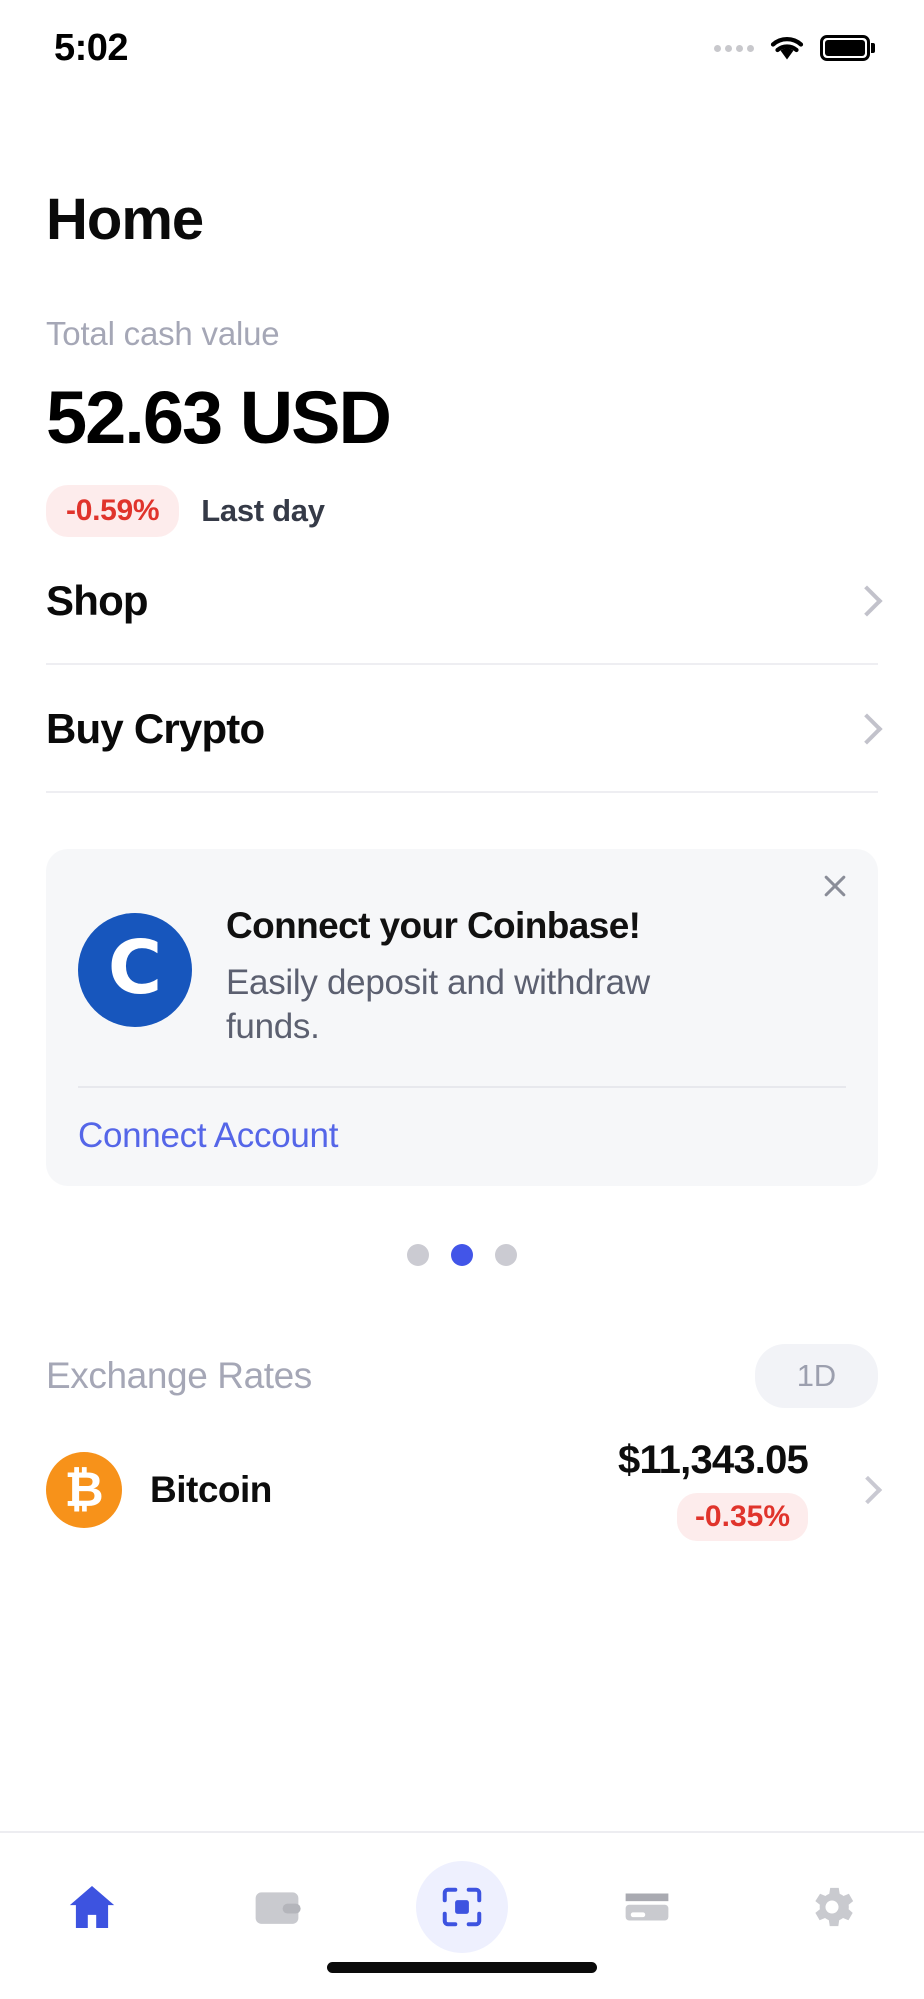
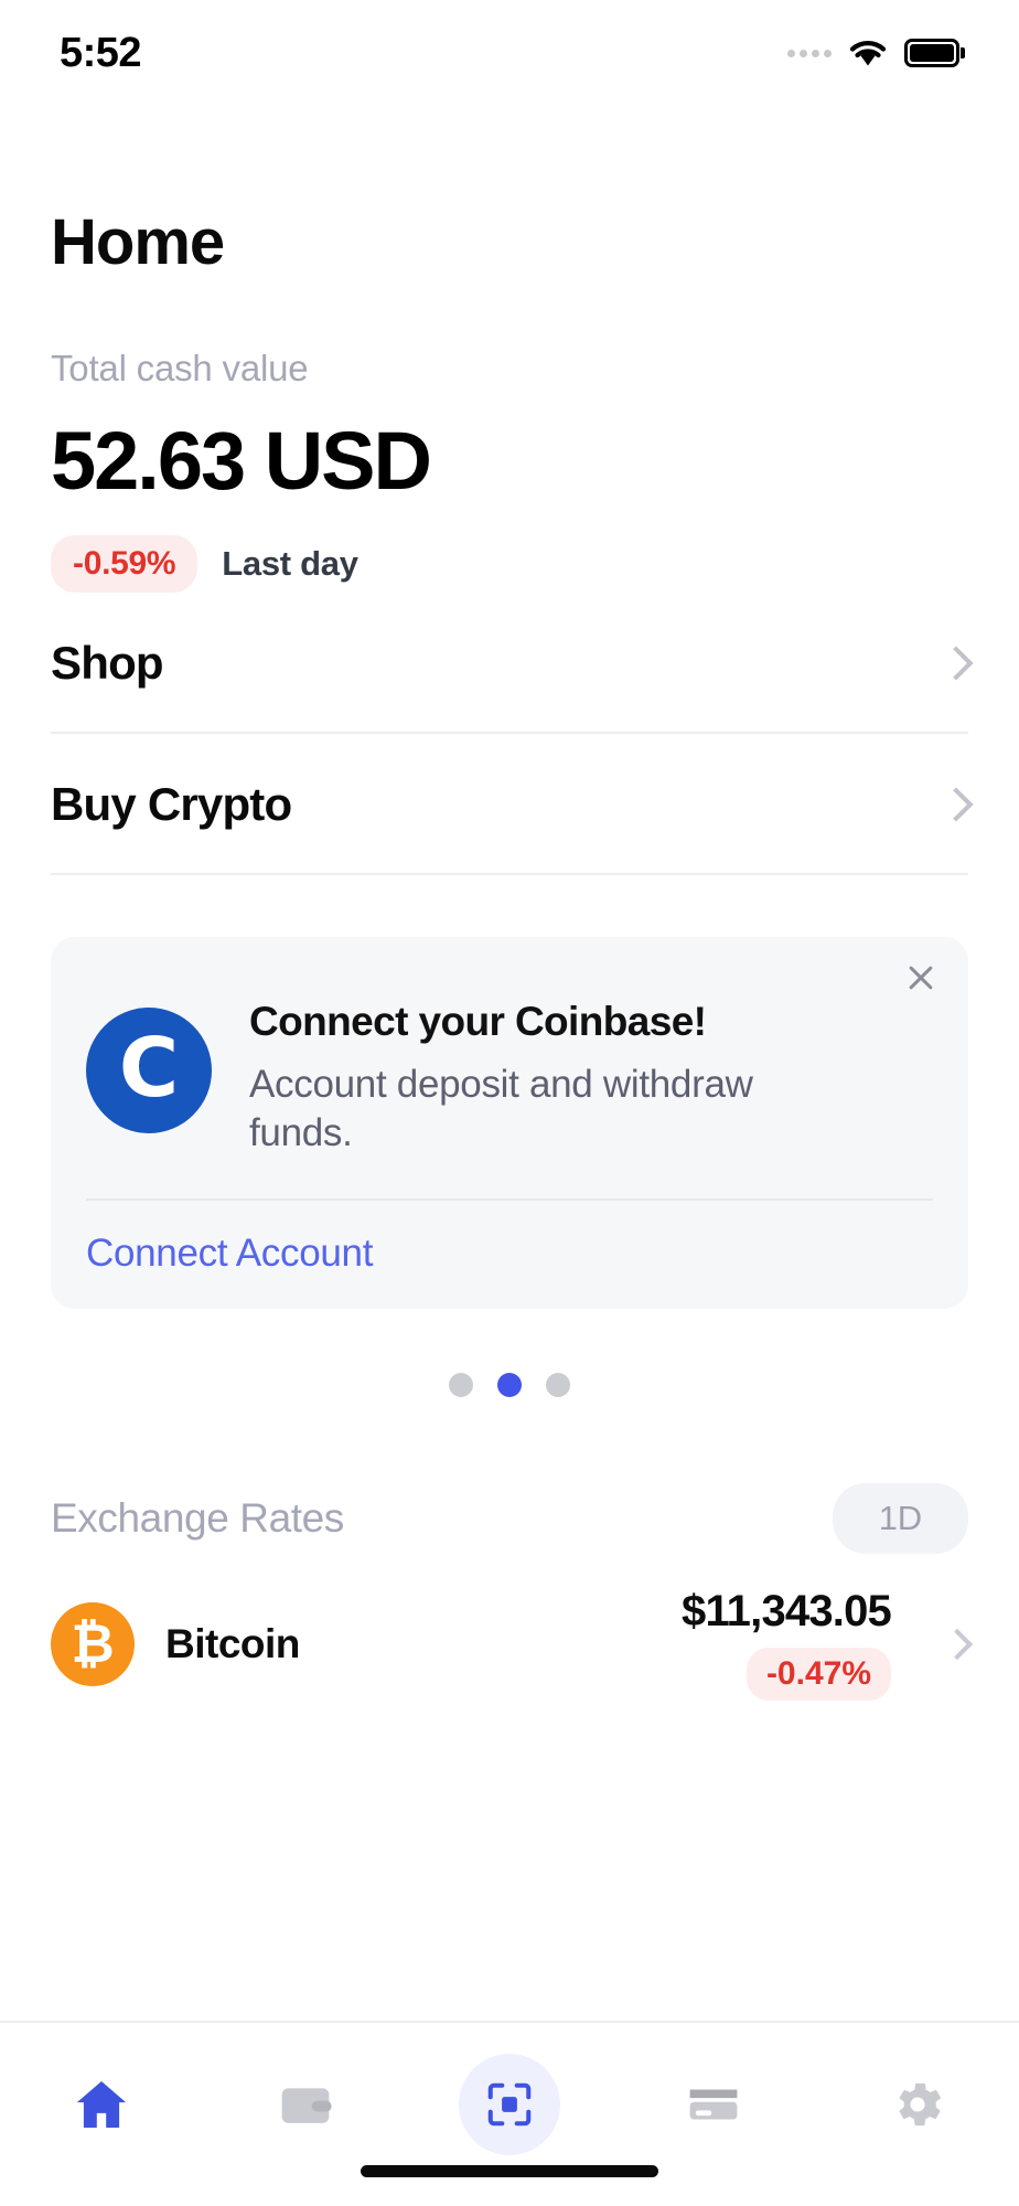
- 5:02
+ 5:52
  Home
  Total cash value
  52.63 USD
  -0.59%
  Last day
  Shop
  Buy Crypto
  C
  Connect your Coinbase!
- Easily deposit and withdraw funds.
+ Account deposit and withdraw funds.
  Connect Account
  Exchange Rates
  1D
  ₿
  Bitcoin
  $11,343.05
- -0.35%
+ -0.47%
